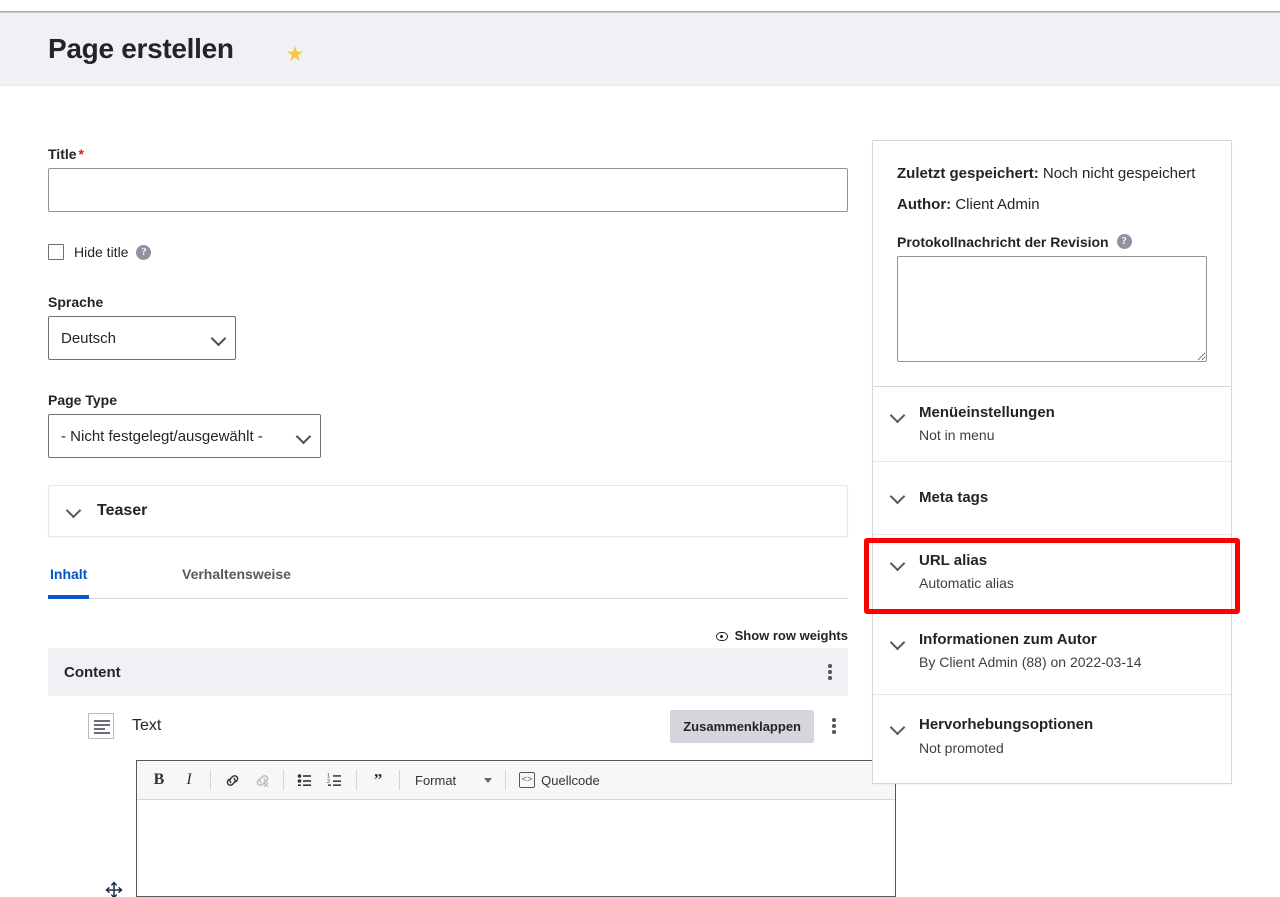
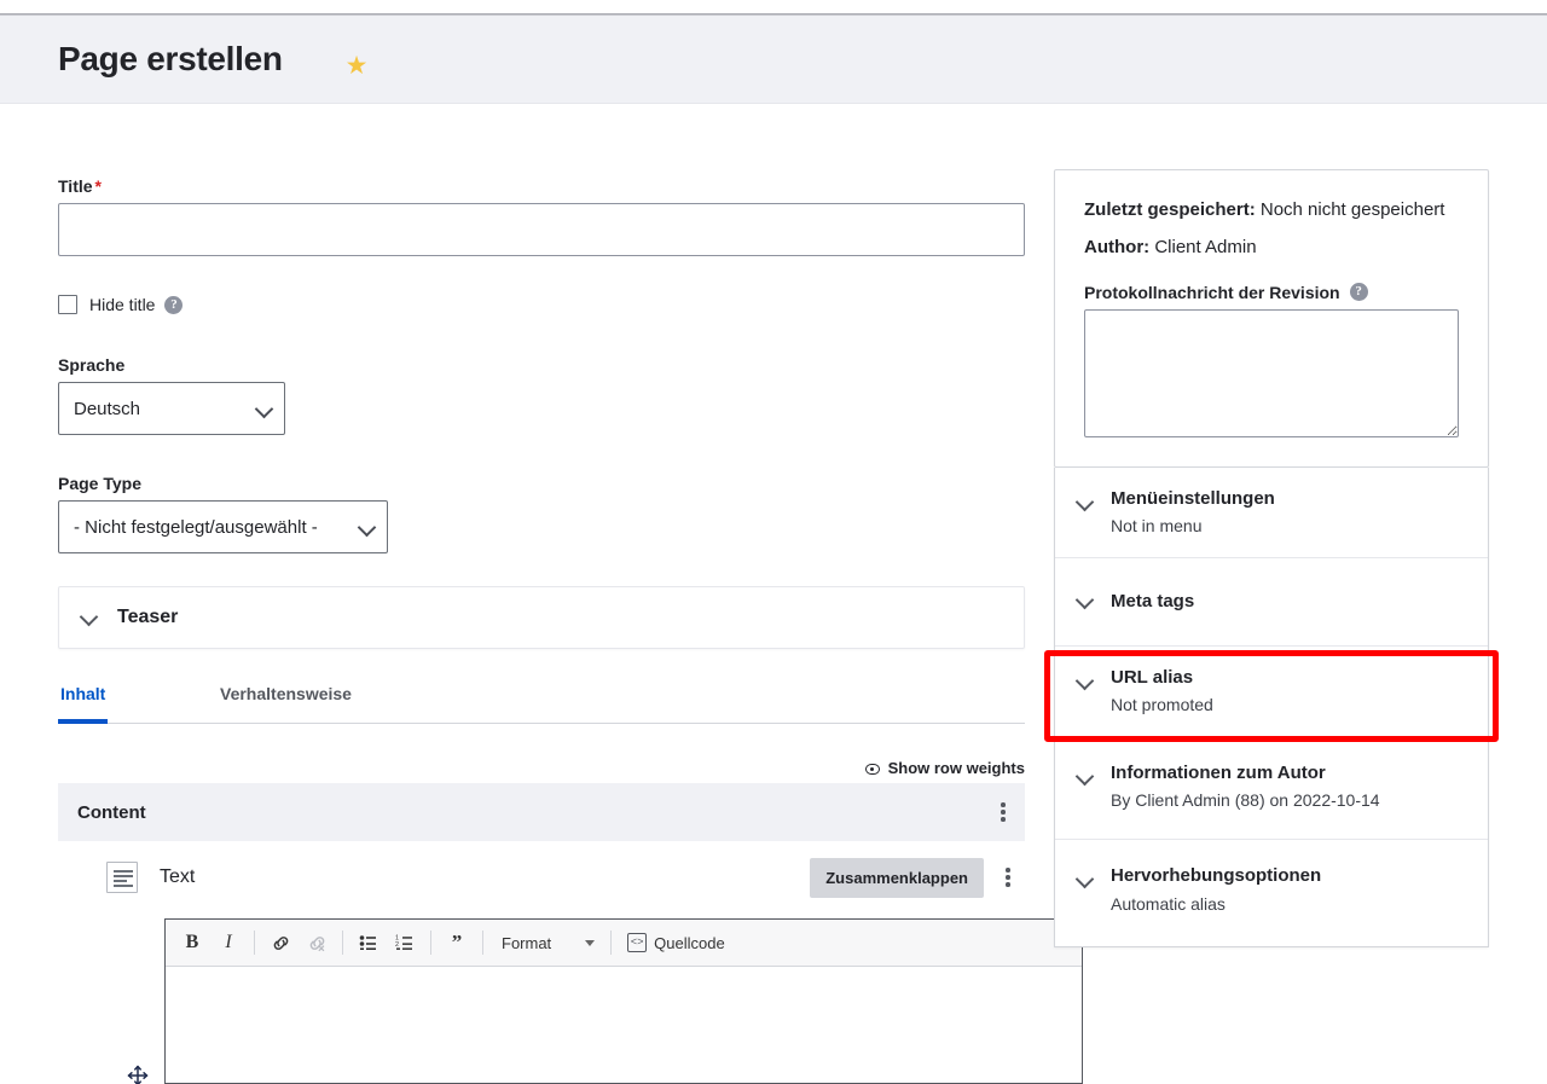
  Page erstellen
  ★
  Title *
  Hide title
  ?
  Sprache
  Deutsch
  Page Type
  - Nicht festgelegt/ausgewählt -
  Teaser
  Inhalt
  Verhaltensweise
  Show row weights
  Content
  Text
  Zusammenklappen
  B
  I
  ”
  Format
  <>
  Quellcode
  Zuletzt gespeichert: Noch nicht gespeichert
  Author: Client Admin
  Protokollnachricht der Revision
  ?
  Menüeinstellungen
  Not in menu
  Meta tags
  URL alias
- Automatic alias
+ Not promoted
  Informationen zum Autor
- By Client Admin (88) on 2022-03-14
+ By Client Admin (88) on 2022-10-14
  Hervorhebungsoptionen
- Not promoted
+ Automatic alias
